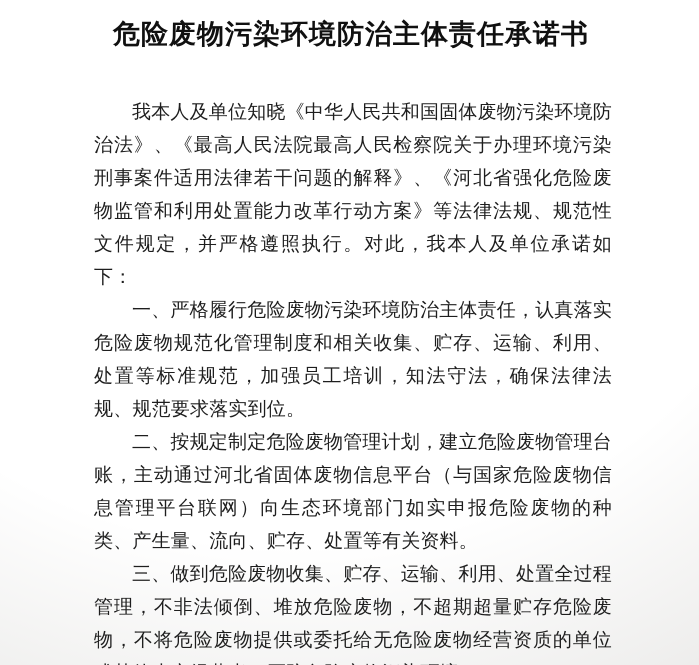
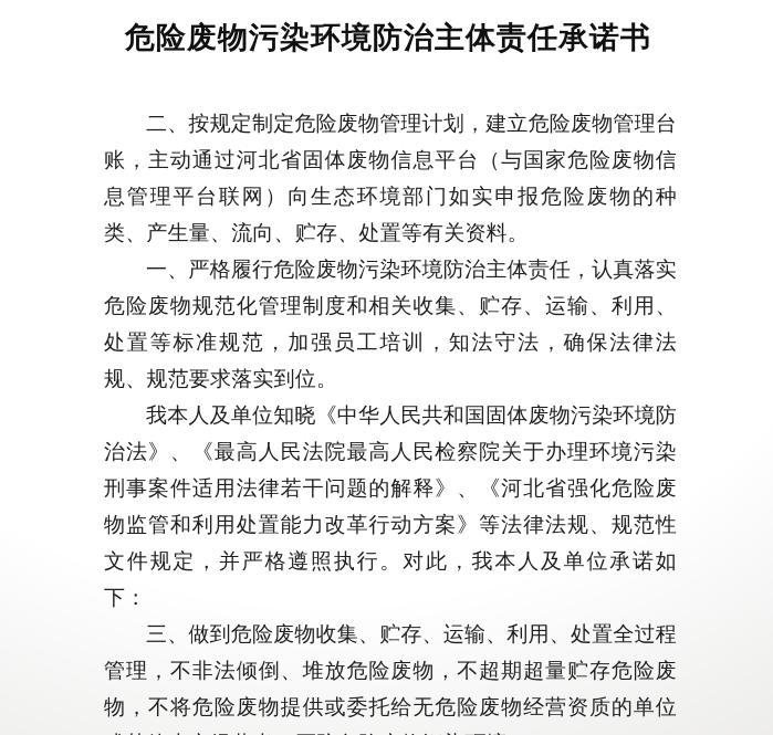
  危险废物污染环境防治主体责任承诺书
- 我本人及单位知晓《中华人民共和国固体废物污染环境防治法》、《最高人民法院最高人民检察院关于办理环境污染刑事案件适用法律若干问题的解释》、《河北省强化危险废物监管和利用处置能力改革行动方案》等法律法规、规范性文件规定，并严格遵照执行。对此，我本人及单位承诺如下：
+ 二、按规定制定危险废物管理计划，建立危险废物管理台账，主动通过河北省固体废物信息平台（与国家危险废物信息管理平台联网）向生态环境部门如实申报危险废物的种类、产生量、流向、贮存、处置等有关资料。
  一、严格履行危险废物污染环境防治主体责任，认真落实危险废物规范化管理制度和相关收集、贮存、运输、利用、处置等标准规范，加强员工培训，知法守法，确保法律法规、规范要求落实到位。
- 二、按规定制定危险废物管理计划，建立危险废物管理台账，主动通过河北省固体废物信息平台（与国家危险废物信息管理平台联网）向生态环境部门如实申报危险废物的种类、产生量、流向、贮存、处置等有关资料。
+ 我本人及单位知晓《中华人民共和国固体废物污染环境防治法》、《最高人民法院最高人民检察院关于办理环境污染刑事案件适用法律若干问题的解释》、《河北省强化危险废物监管和利用处置能力改革行动方案》等法律法规、规范性文件规定，并严格遵照执行。对此，我本人及单位承诺如下：
  三、做到危险废物收集、贮存、运输、利用、处置全过程管理，不非法倾倒、堆放危险废物，不超期超量贮存危险废物，不将危险废物提供或委托给无危险废物经营资质的单位
